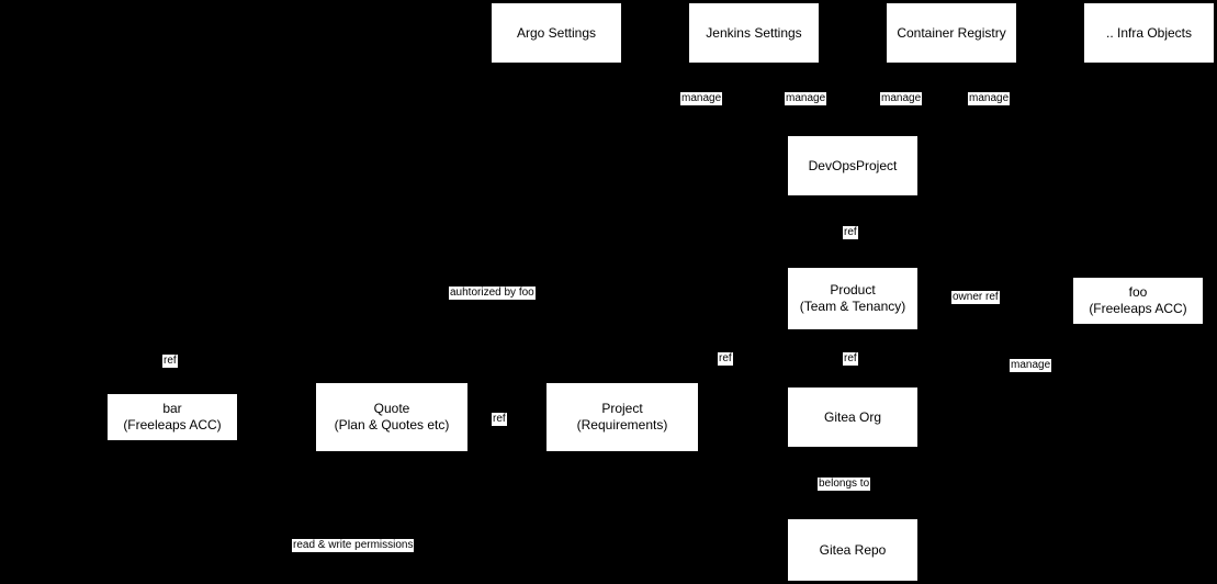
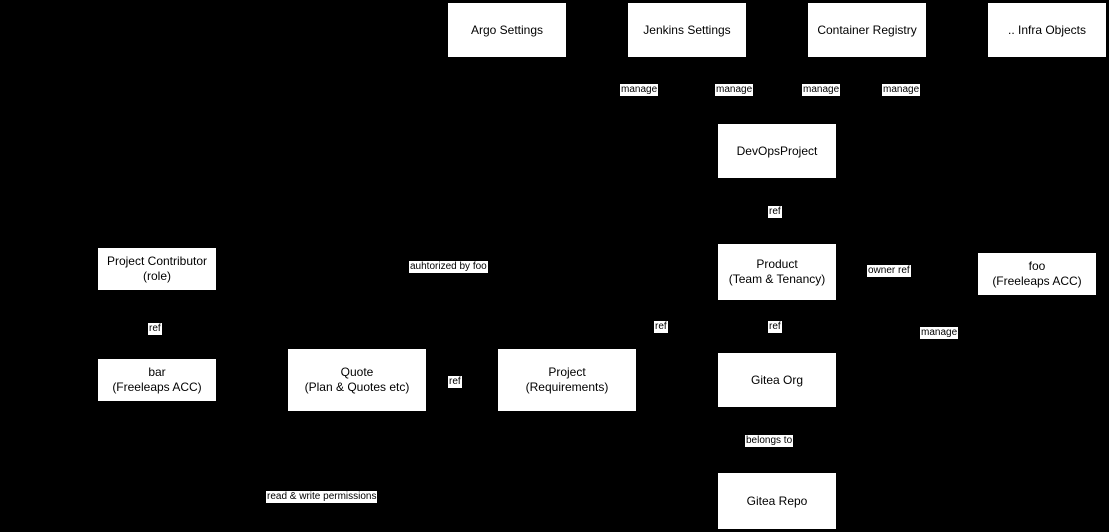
  Argo Settings
  Jenkins Settings
  Container Registry
  .. Infra Objects
  DevOpsProject
+ Project Contributor
+ (role)
  Product
  (Team & Tenancy)
  foo
  (Freeleaps ACC)
  bar
  (Freeleaps ACC)
  Quote
  (Plan & Quotes etc)
  Project
  (Requirements)
  Gitea Org
  Gitea Repo
  manage
  manage
  manage
  manage
  ref
  auhtorized by foo
  owner ref
  ref
  ref
  ref
  manage
  ref
  belongs to
  read & write permissions
